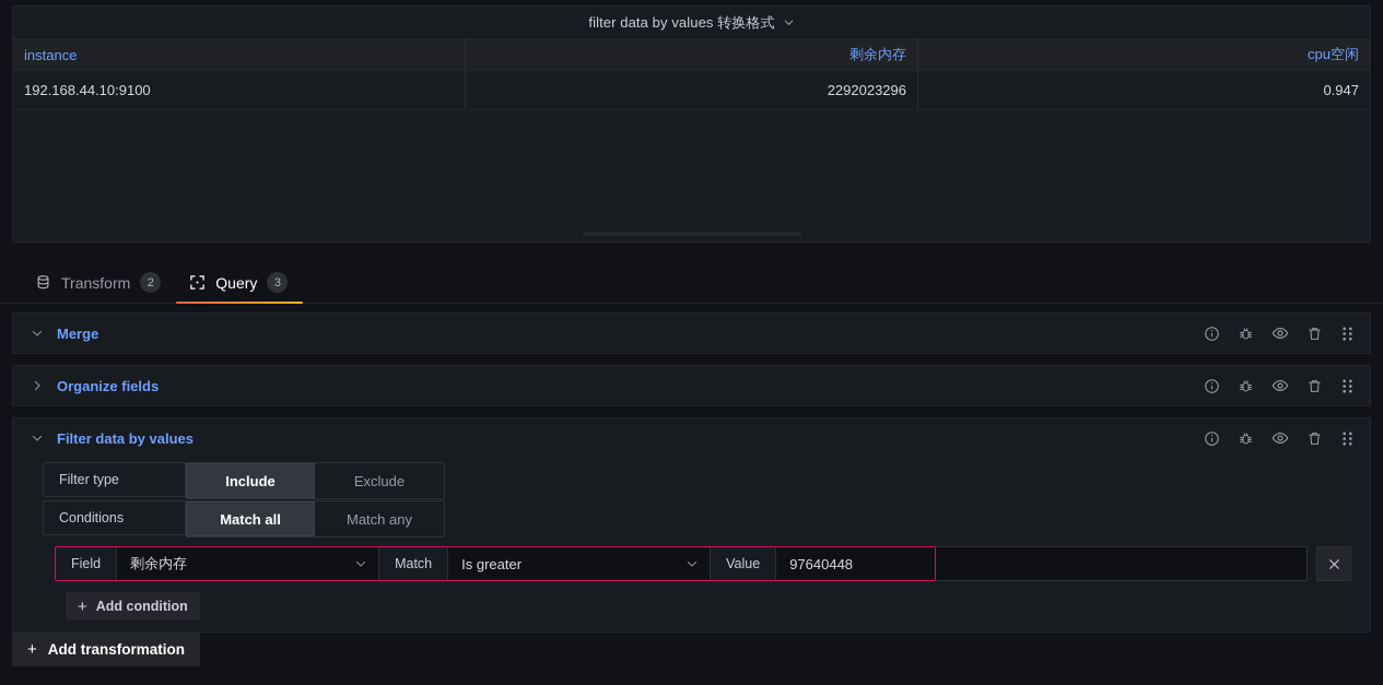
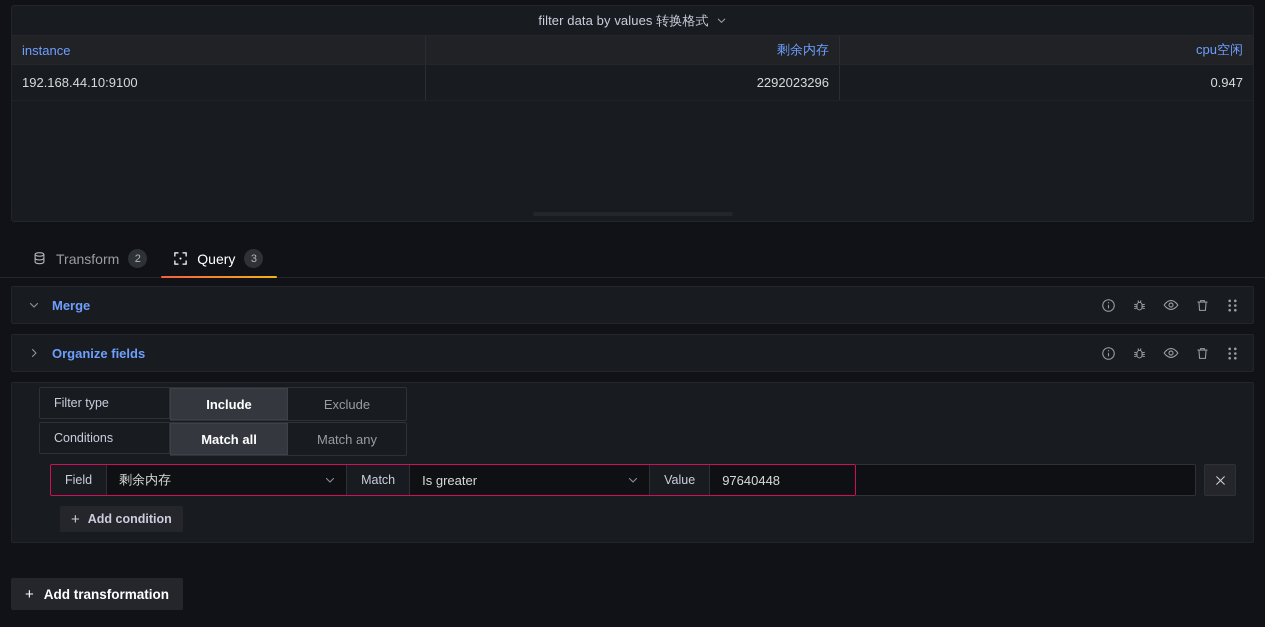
  filter data by values 转换格式
  instance
  剩余内存
  cpu空闲
  192.168.44.10:9100
  2292023296
  0.947
  Transform
  2
  Query
  3
  Merge
  Organize fields
- Filter data by values
  Filter type
  Include
  Exclude
  Conditions
  Match all
  Match any
  Field
  剩余内存
  Match
  Is greater
  Value
  97640448
  +
  Add condition
  +
  Add transformation
